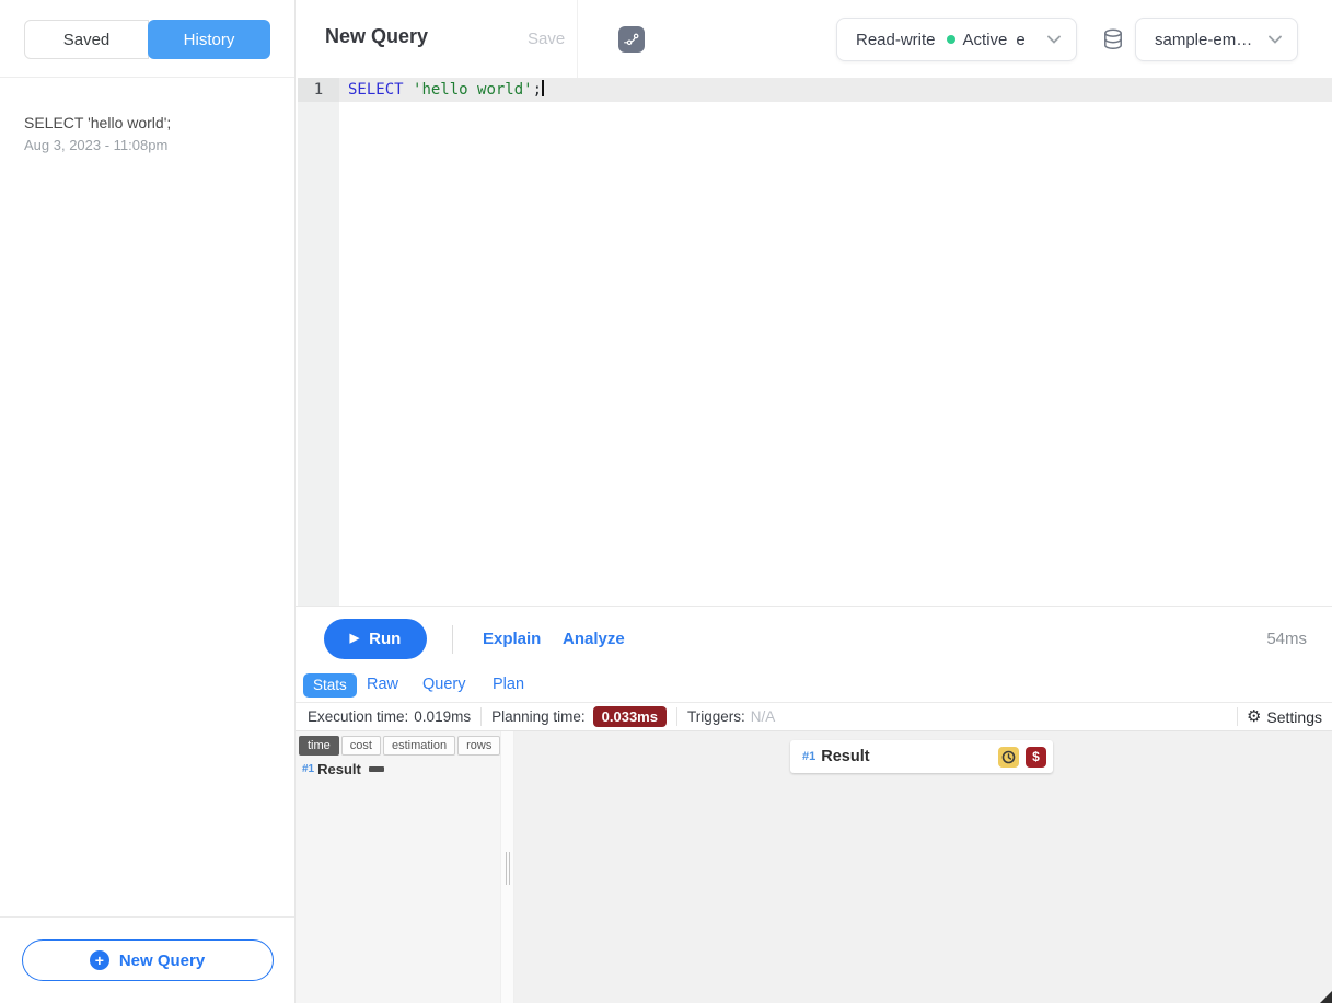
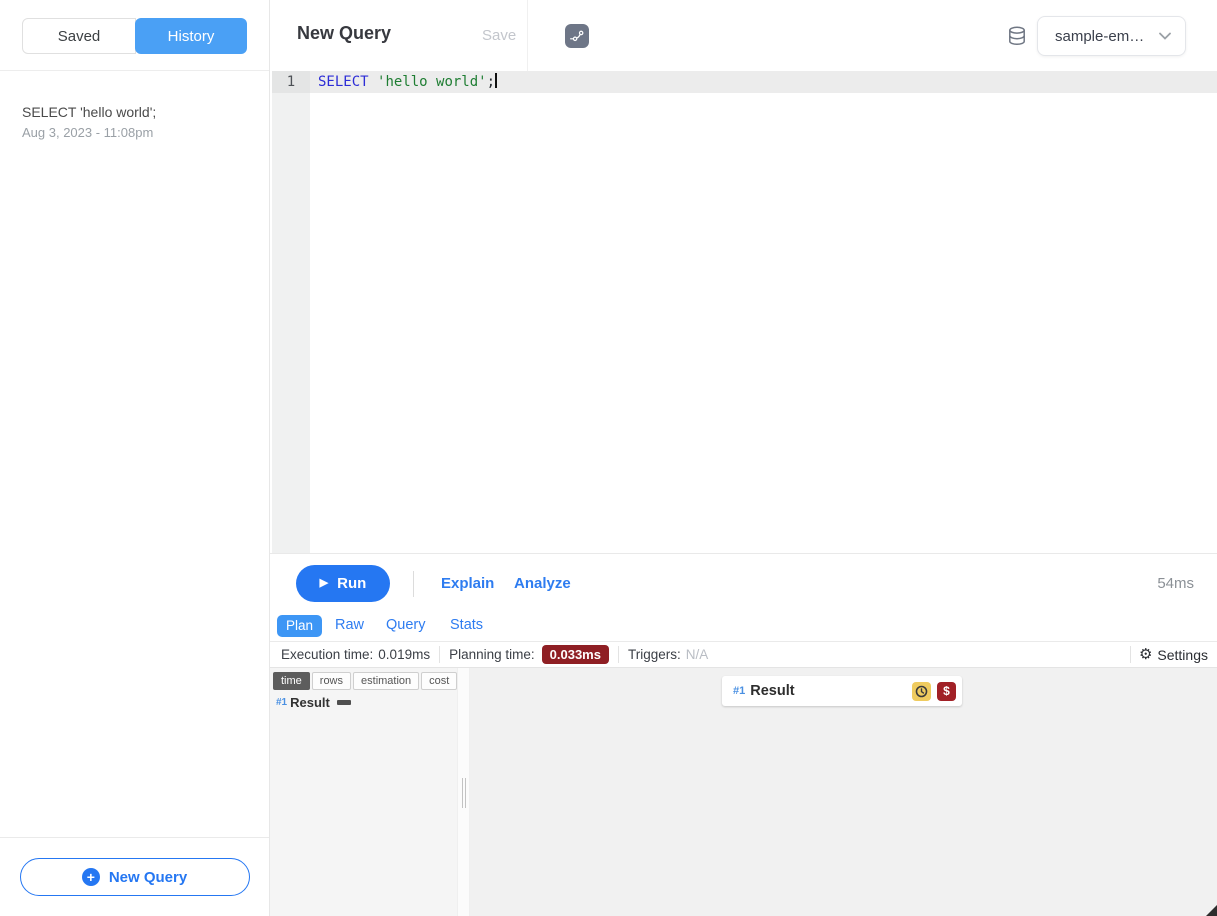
  Saved
  History
  SELECT 'hello world';
  Aug 3, 2023 - 11:08pm
  +
  New Query
  New Query
  Save
- Read-write
- Active
- e
  sample-emplo
  1
  SELECT 'hello world';
  ▶
  Run
  Explain
  Analyze
  54ms
- Stats
+ Plan
  Raw
  Query
- Plan
+ Stats
  Execution time:
  0.019ms
  Planning time:
  0.033ms
  Triggers:
  N/A
  ⚙
  Settings
  time
- cost
+ rows
  estimation
- rows
+ cost
  #1
  Result
  #1
  Result
  $
